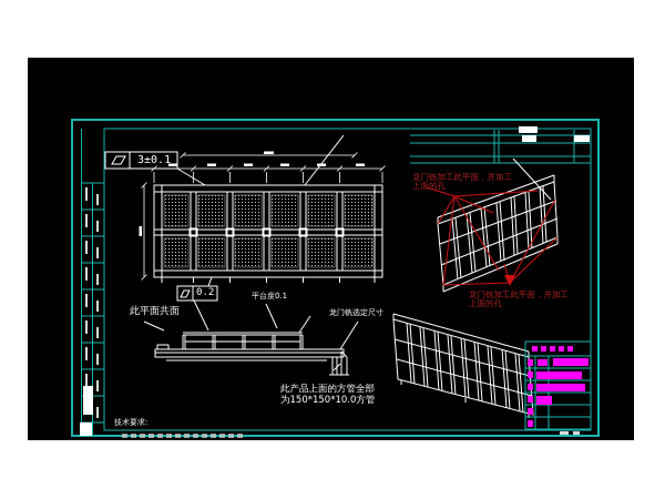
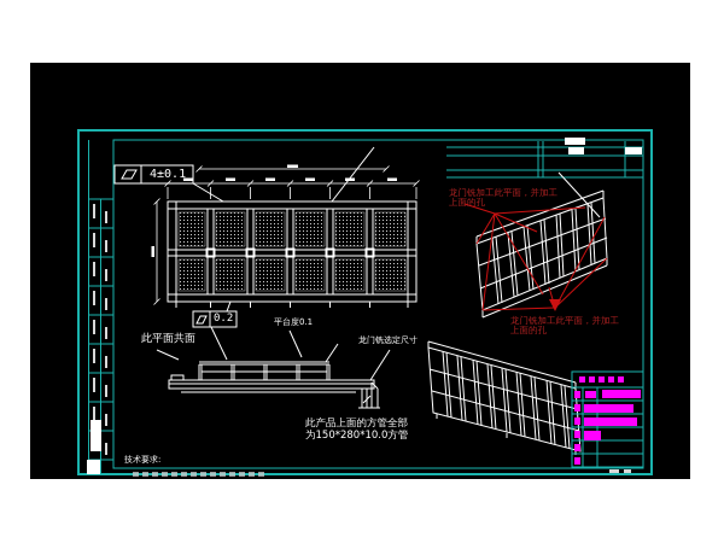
- 3±0.1
+ 4±0.1
  0.2
  此平面共面
  平台度0.1
  龙门铣选定尺寸
  龙门铣加工此平面，并加工
  上面的孔
  龙门铣加工此平面，并加工
  上面的孔
  此产品上面的方管全部
- 为150*150*10.0方管
+ 为150*280*10.0方管
  技术要求:
